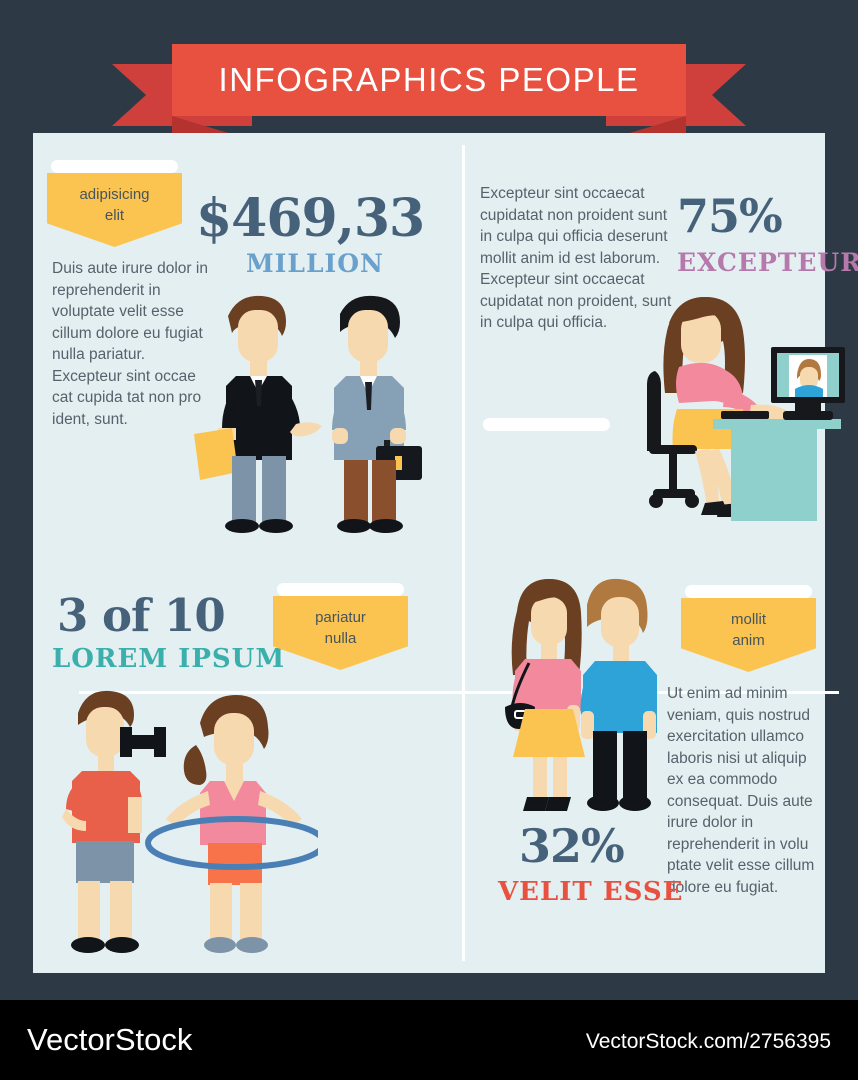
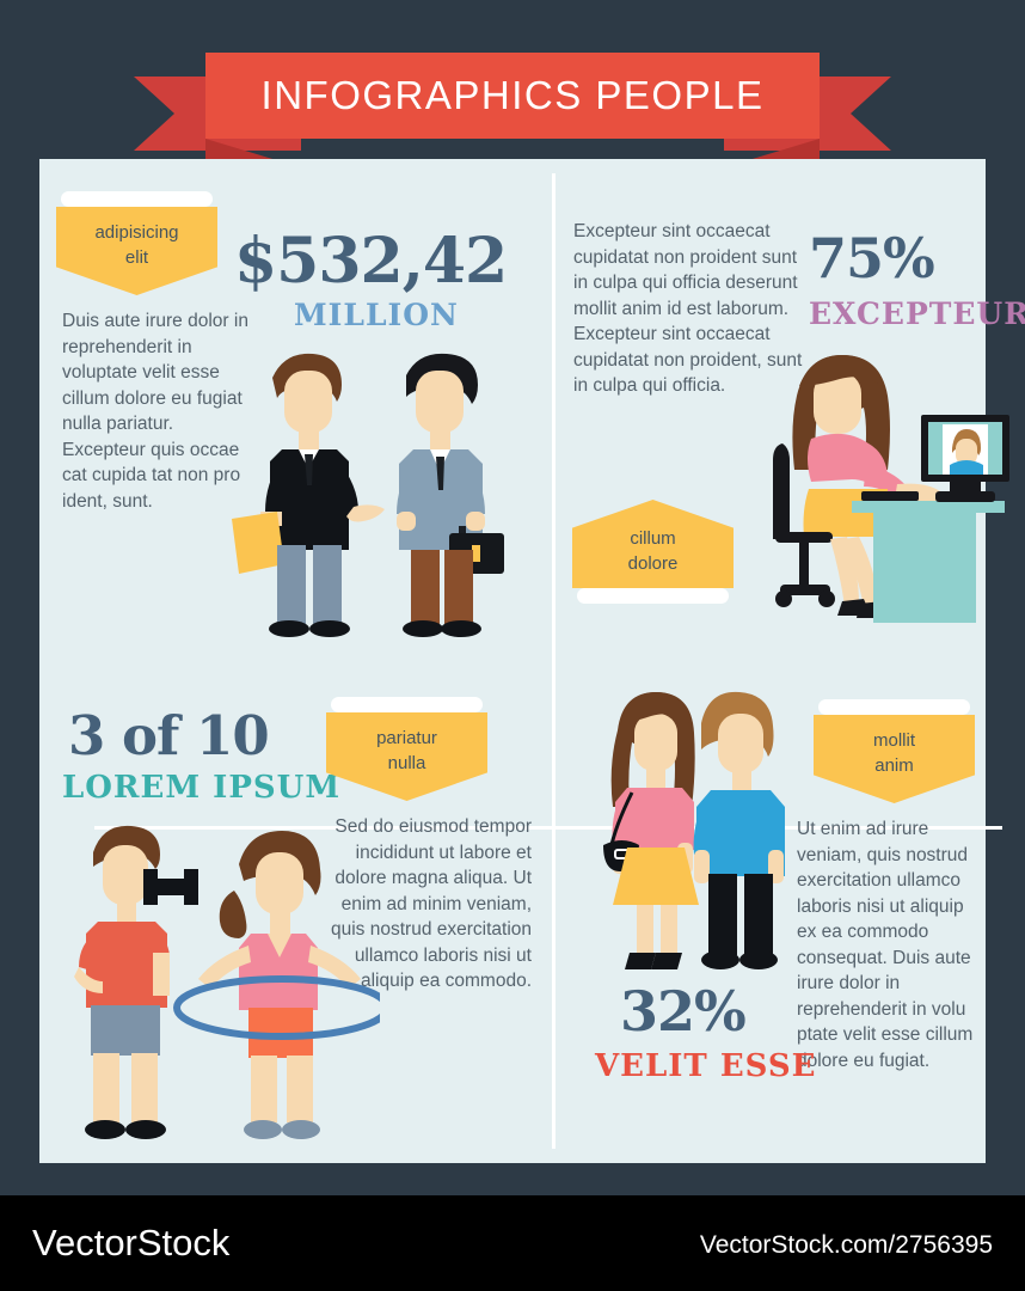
  INFOGRAPHICS PEOPLE
  adipisicing
  elit
- $469,33
+ $532,42
  MILLION
- Duis aute irure dolor in reprehenderit in voluptate velit esse cillum dolore eu fugiat nulla pariatur. Excepteur sint occae cat cupida tat non pro ident, sunt.
+ Duis aute irure dolor in reprehenderit in voluptate velit esse cillum dolore eu fugiat nulla pariatur. Excepteur quis occae cat cupida tat non pro ident, sunt.
  Excepteur sint occaecat cupidatat non proident sunt in culpa qui officia deserunt mollit anim id est laborum. Excepteur sint occaecat cupidatat non proident, sunt in culpa qui officia.
  75%
  EXCEPTEUR
+ cillum
+ dolore
  3 of 10
  LOREM IPSUM
  pariatur
  nulla
+ Sed do eiusmod tempor incididunt ut labore et dolore magna aliqua. Ut enim ad minim veniam, quis nostrud exercitation ullamco laboris nisi ut aliquip ea commodo.
  mollit
  anim
- Ut enim ad minim veniam, quis nostrud exercitation ullamco laboris nisi ut aliquip ex ea commodo consequat. Duis aute irure dolor in reprehenderit in volu ptate velit esse cillum dolore eu fugiat.
+ Ut enim ad irure veniam, quis nostrud exercitation ullamco laboris nisi ut aliquip ex ea commodo consequat. Duis aute irure dolor in reprehenderit in volu ptate velit esse cillum dolore eu fugiat.
  32%
  VELIT ESSE
  VectorStock
  VectorStock.com/2756395
